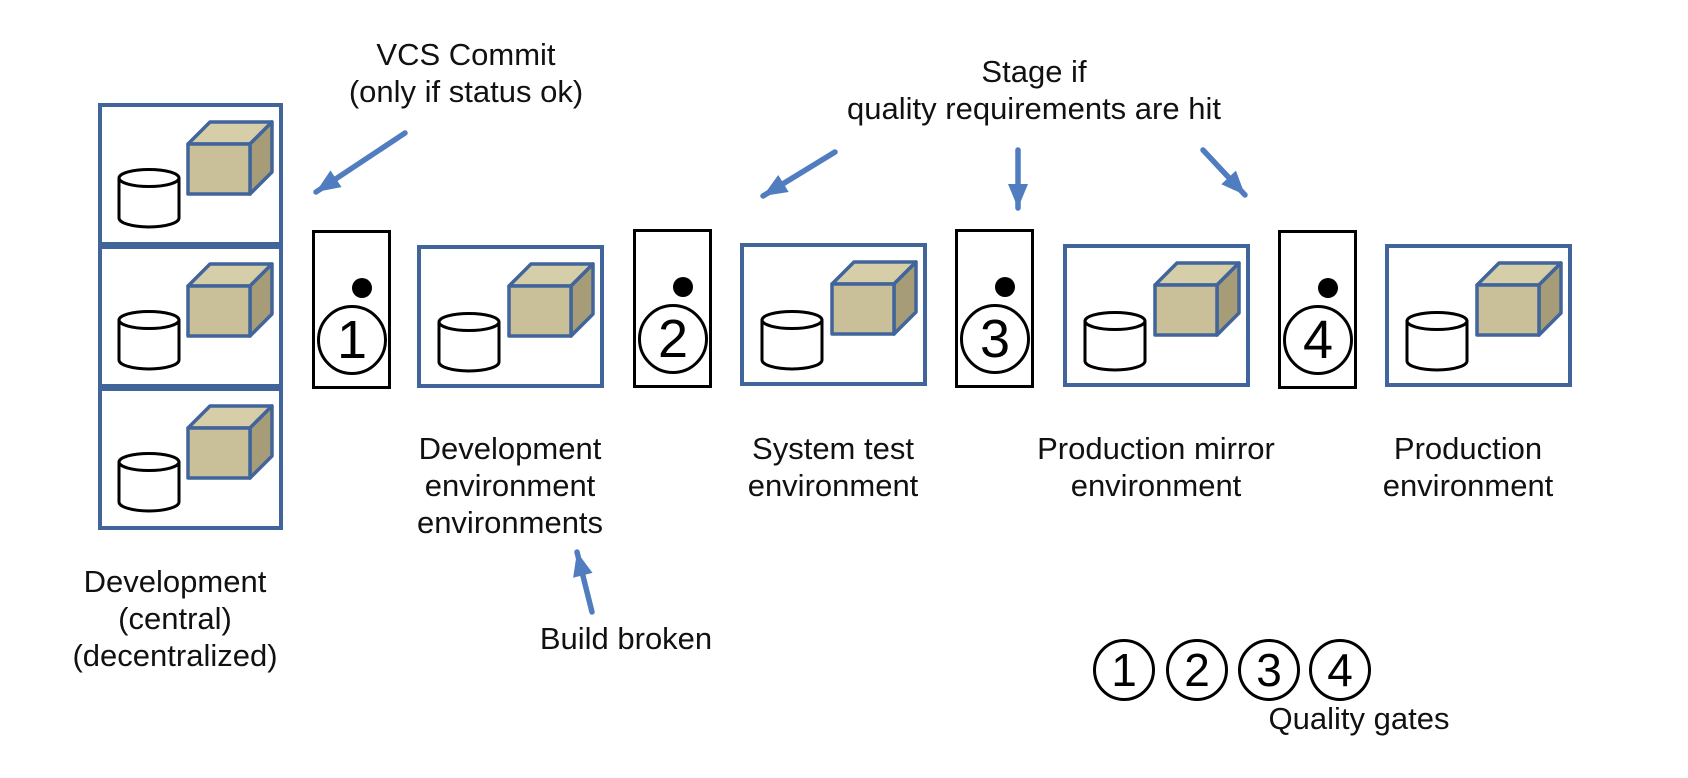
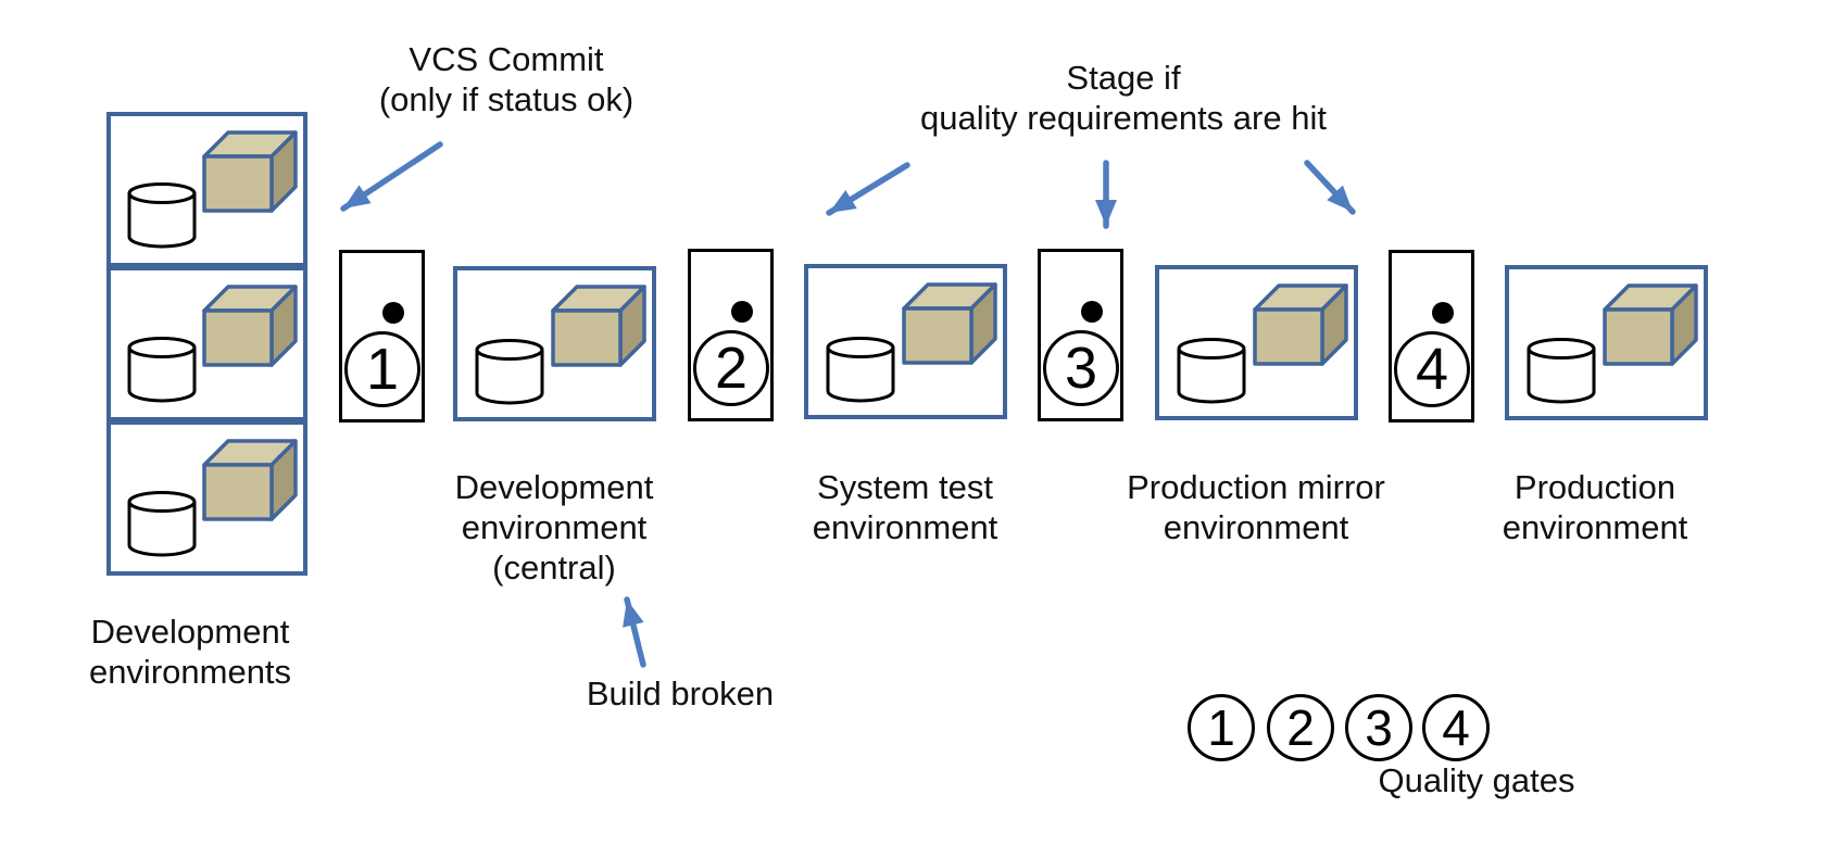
  VCS Commit
  (only if status ok)
  Stage if
  quality requirements are hit
  1
  2
  3
  4
  Development
- (central)
+ environments
- (decentralized)
  Development
  environment
- environments
+ (central)
  System test
  environment
  Production mirror
  environment
  Production
  environment
  Build broken
  1
  2
  3
  4
  Quality gates
